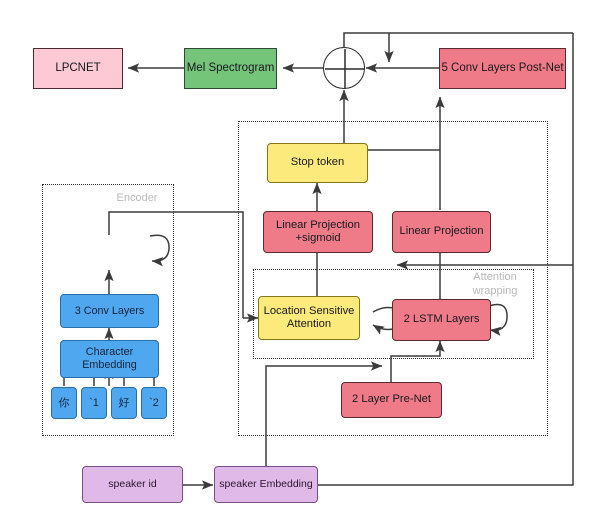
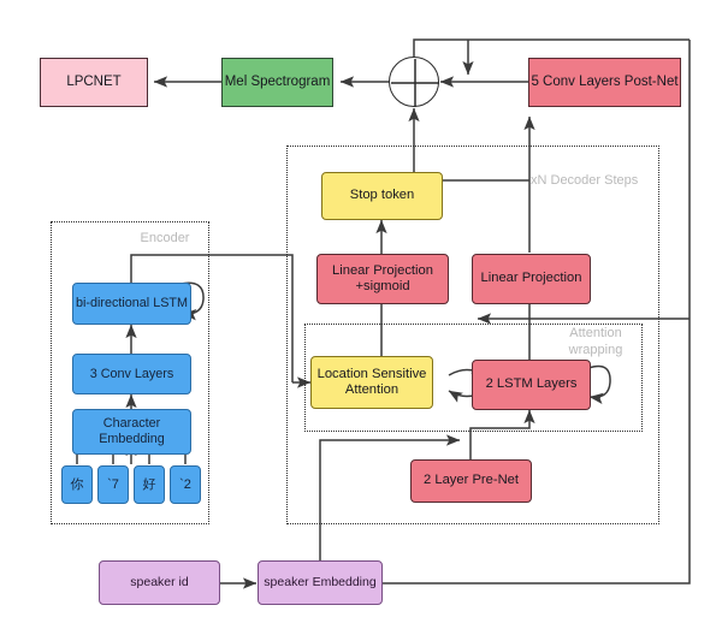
  Encoder
+ xN Decoder Steps
  Attention
  wrapping
  LPCNET
  Mel Spectrogram
  5 Conv Layers Post-Net
  Stop token
  Linear Projection
  +sigmoid
  Linear Projection
  Location Sensitive
  Attention
  2 LSTM Layers
  2 Layer Pre-Net
+ bi-directional LSTM
  3 Conv Layers
  Character
  Embedding
  你
- `1
+ `7
  好
  `2
  speaker id
  speaker Embedding
